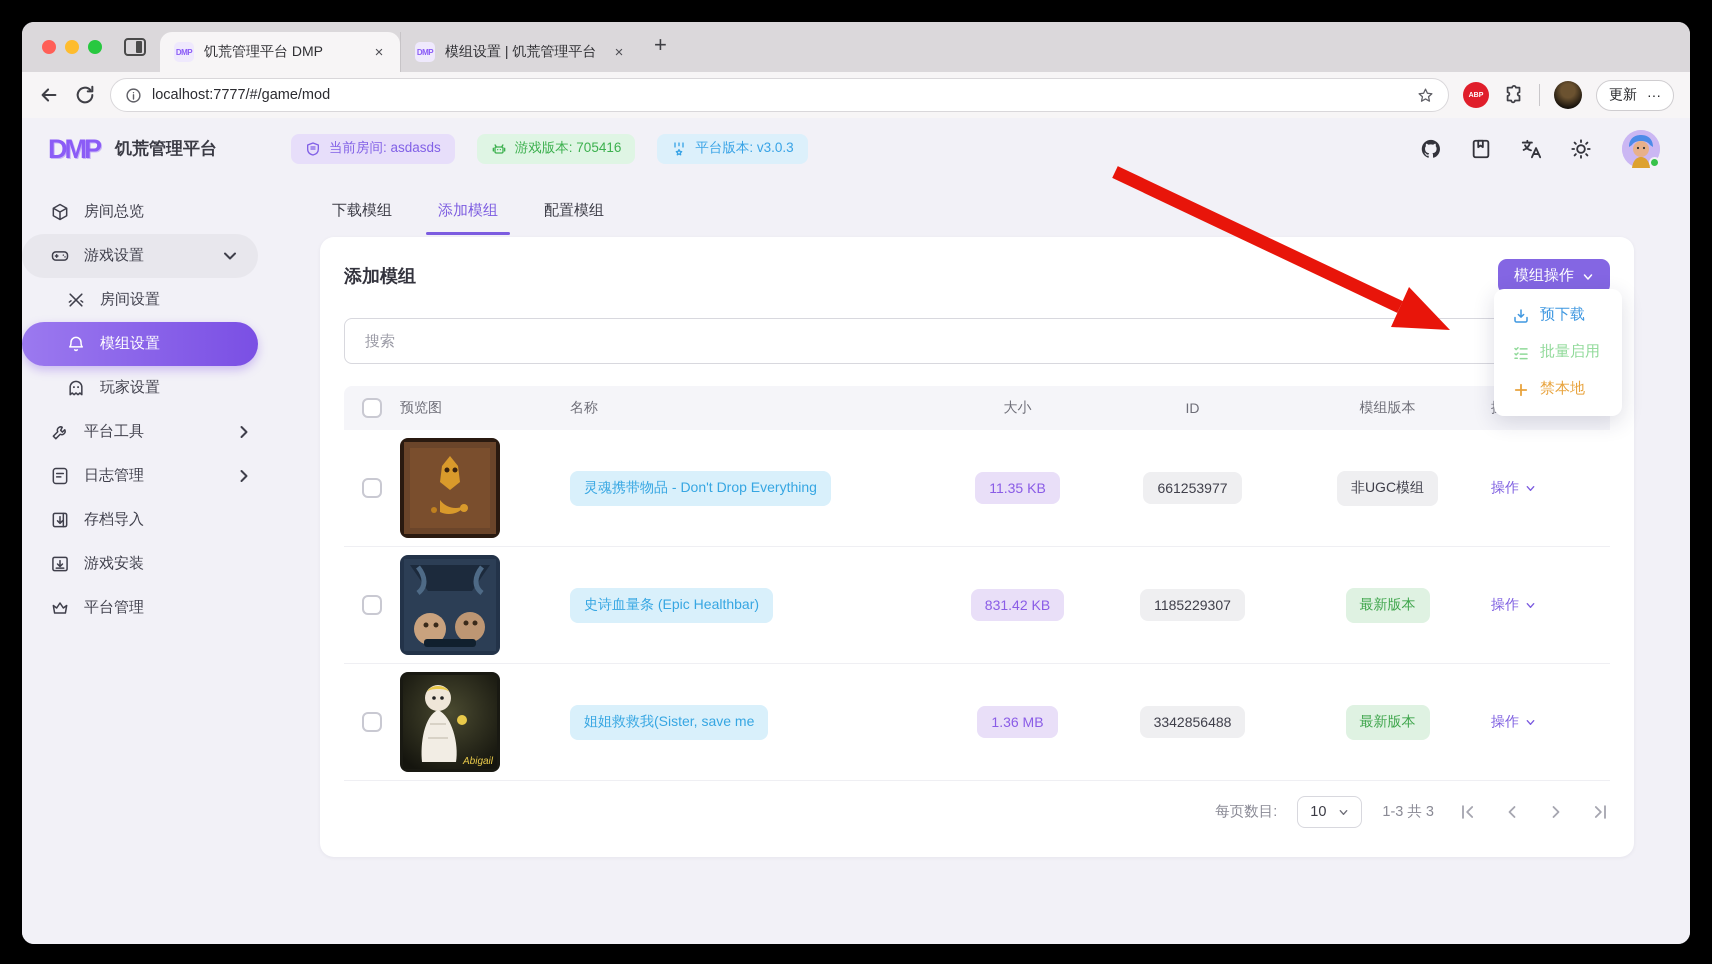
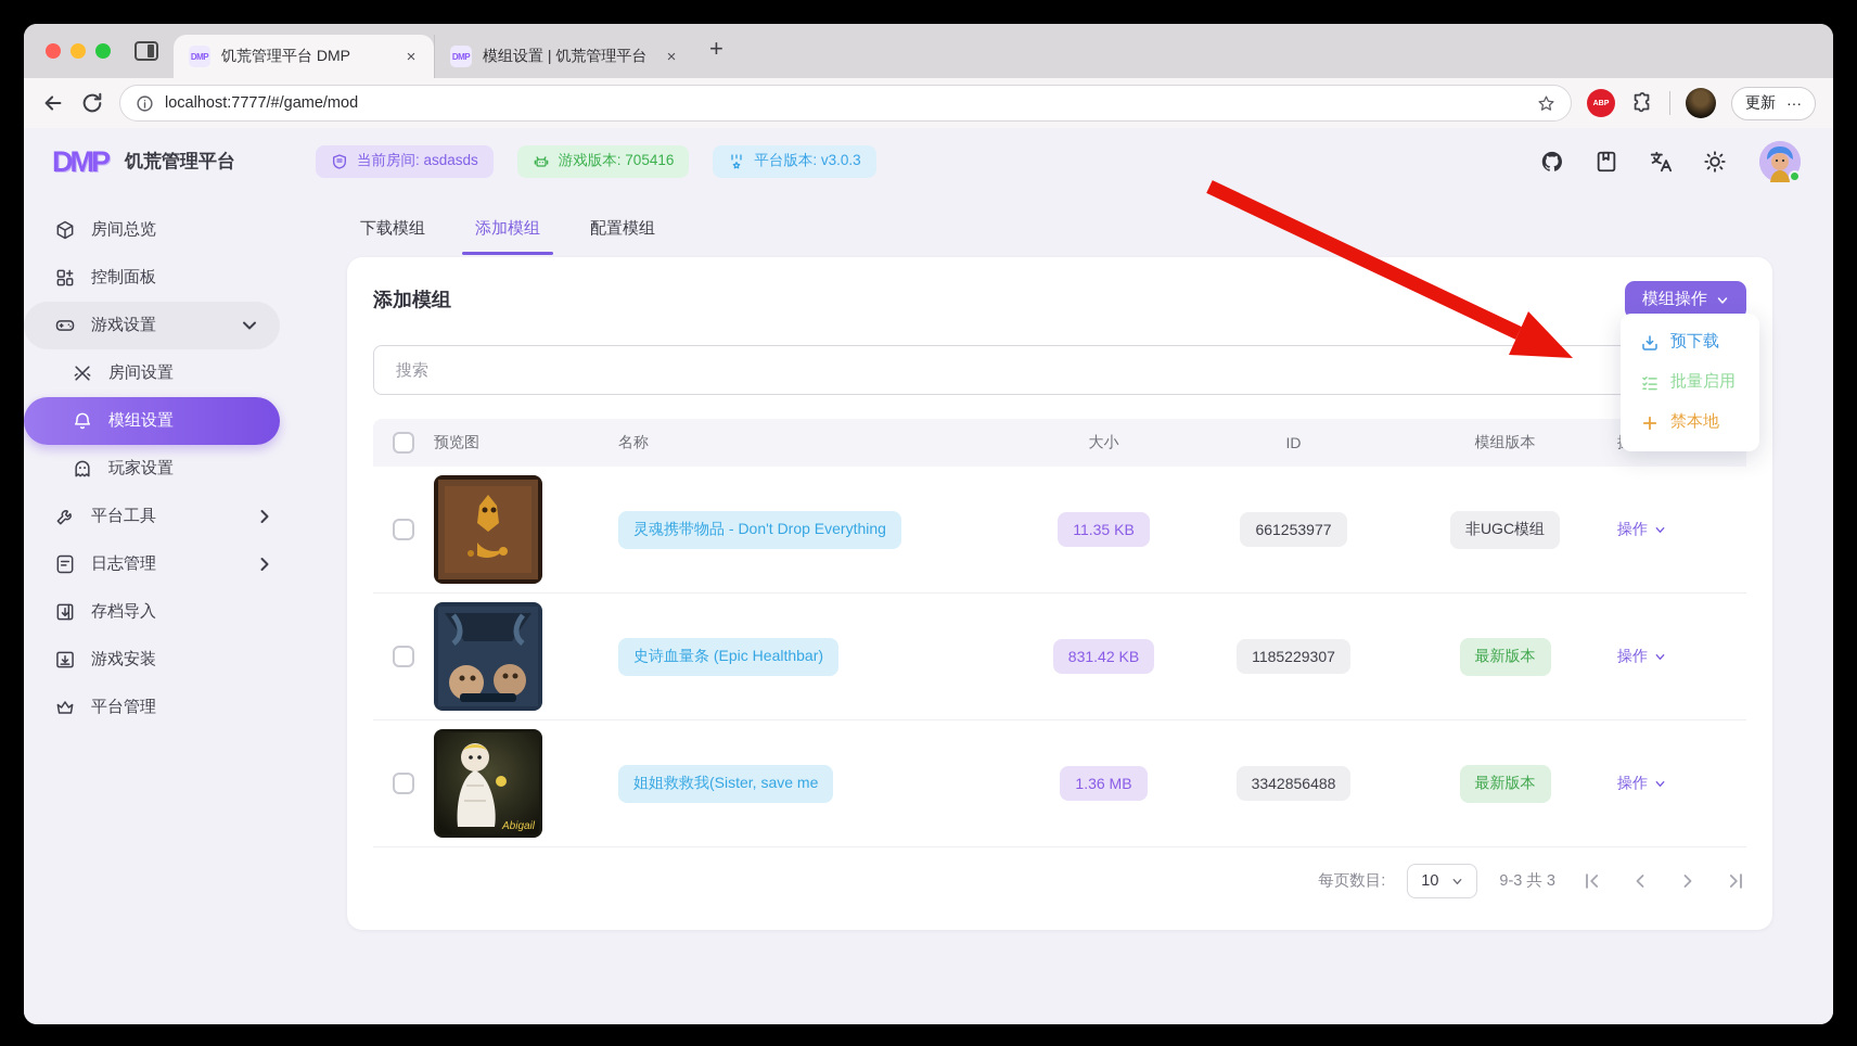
  DMP
  饥荒管理平台 DMP
  ×
  DMP
  模组设置 | 饥荒管理平台
  ×
  +
  localhost:7777/#/game/mod
  更新
  ···
  DMP
  饥荒管理平台
  当前房间: asdasds
  游戏版本: 705416
  平台版本: v3.0.3
  房间总览
+ 控制面板
  游戏设置
  房间设置
  模组设置
  玩家设置
  平台工具
  日志管理
  存档导入
  游戏安装
  平台管理
  下载模组
  添加模组
  配置模组
  添加模组
  模组操作
  预下载
  批量启用
  禁本地
  搜索
  预览图
  名称
  大小
  ID
  模组版本
  灵魂携带物品 - Don't Drop Everything
  11.35 KB
  661253977
  非UGC模组
  操作
  史诗血量条 (Epic Healthbar)
  831.42 KB
  1185229307
  最新版本
  操作
  Abigail
  姐姐救救我(Sister, save me
  1.36 MB
  3342856488
  最新版本
  操作
  每页数目:
  10
- 1-3 共 3
+ 9-3 共 3
